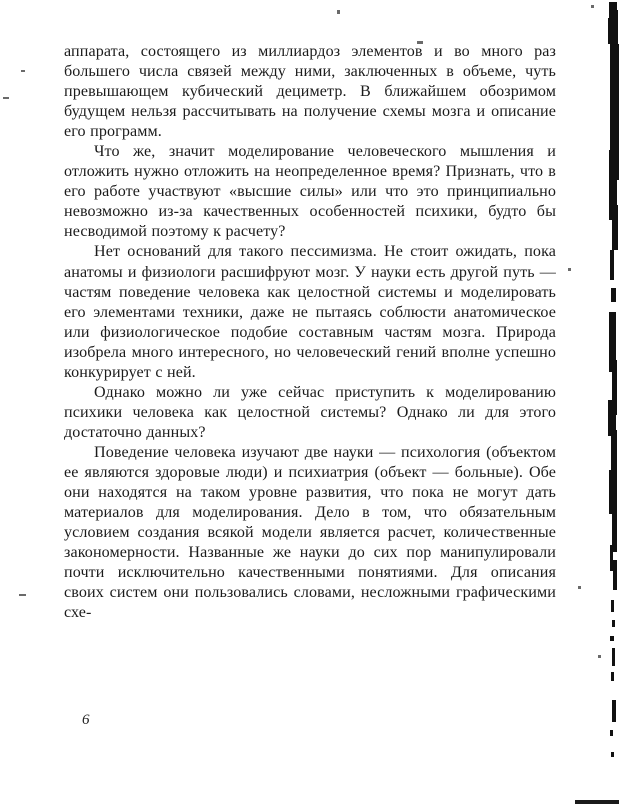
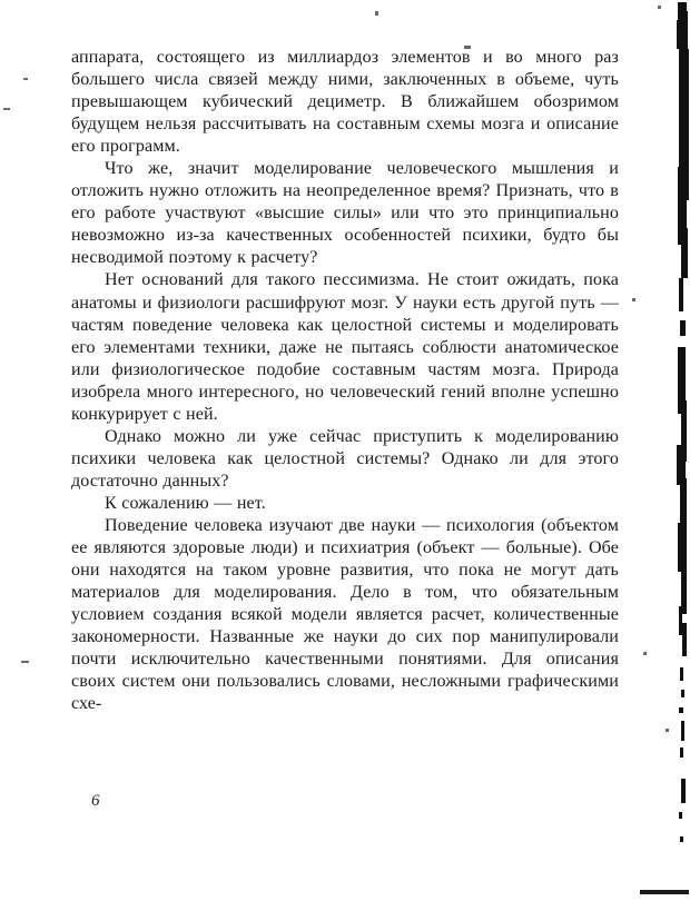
- аппарата, состоящего из миллиардоз элементов и во много раз большего числа связей между ними, заключенных в объеме, чуть превышающем кубический дециметр. В ближайшем обозримом будущем нельзя рассчитывать на получение схемы мозга и описание его программ.
+ аппарата, состоящего из миллиардоз элементов и во много раз большего числа связей между ними, заключенных в объеме, чуть превышающем кубический дециметр. В ближайшем обозримом будущем нельзя рассчитывать на составным схемы мозга и описание его программ.
  Что же, значит моделирование человеческого мышления и отложить нужно отложить на неопределенное время? Признать, что в его работе участвуют «высшие силы» или что это принципиально невозможно из-за качественных особенностей психики, будто бы несводимой поэтому к расчету?
  Нет оснований для такого пессимизма. Не стоит ожидать, пока анатомы и физиологи расшифруют мозг. У науки есть другой путь — частям поведение человека как целостной системы и моделировать его элементами техники, даже не пытаясь соблюсти анатомическое или физиологическое подобие составным частям мозга. Природа изобрела много интересного, но человеческий гений вполне успешно конкурирует с ней.
  Однако можно ли уже сейчас приступить к моделированию психики человека как целостной системы? Однако ли для этого достаточно данных?
+ К сожалению — нет.
  Поведение человека изучают две науки — психология (объектом ее являются здоровые люди) и психиатрия (объект — больные). Обе они находятся на таком уровне развития, что пока не могут дать материалов для моделирования. Дело в том, что обязательным условием создания всякой модели является расчет, количественные закономерности. Названные же науки до сих пор манипулировали почти исключительно качественными понятиями. Для описания своих систем они пользовались словами, несложными графическими схе-
  6
